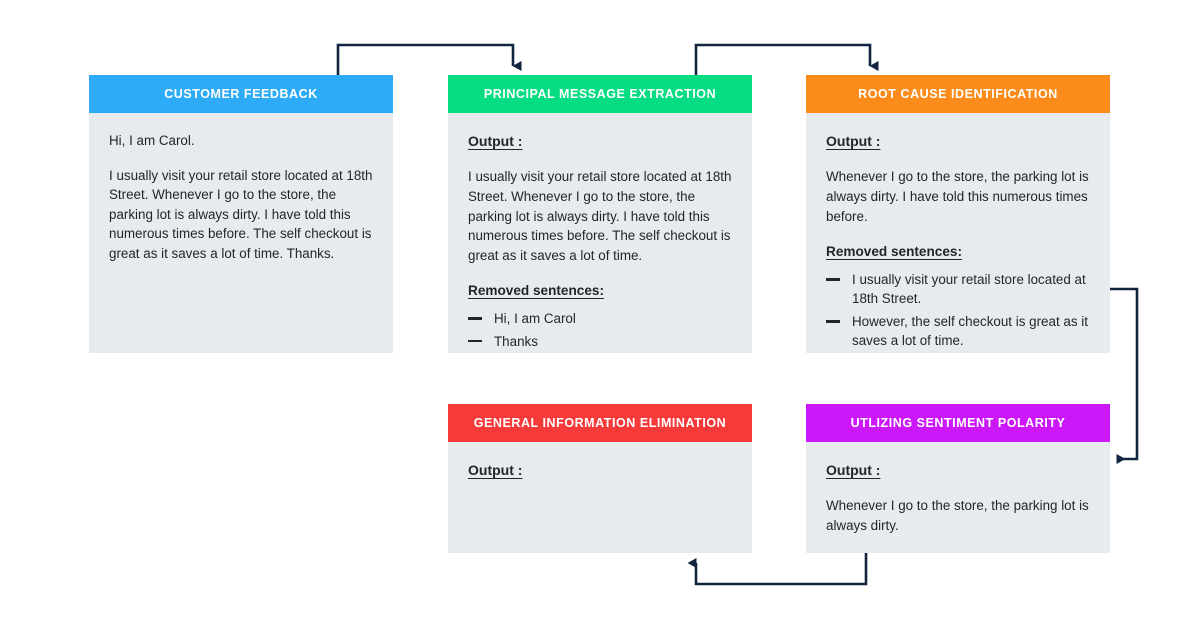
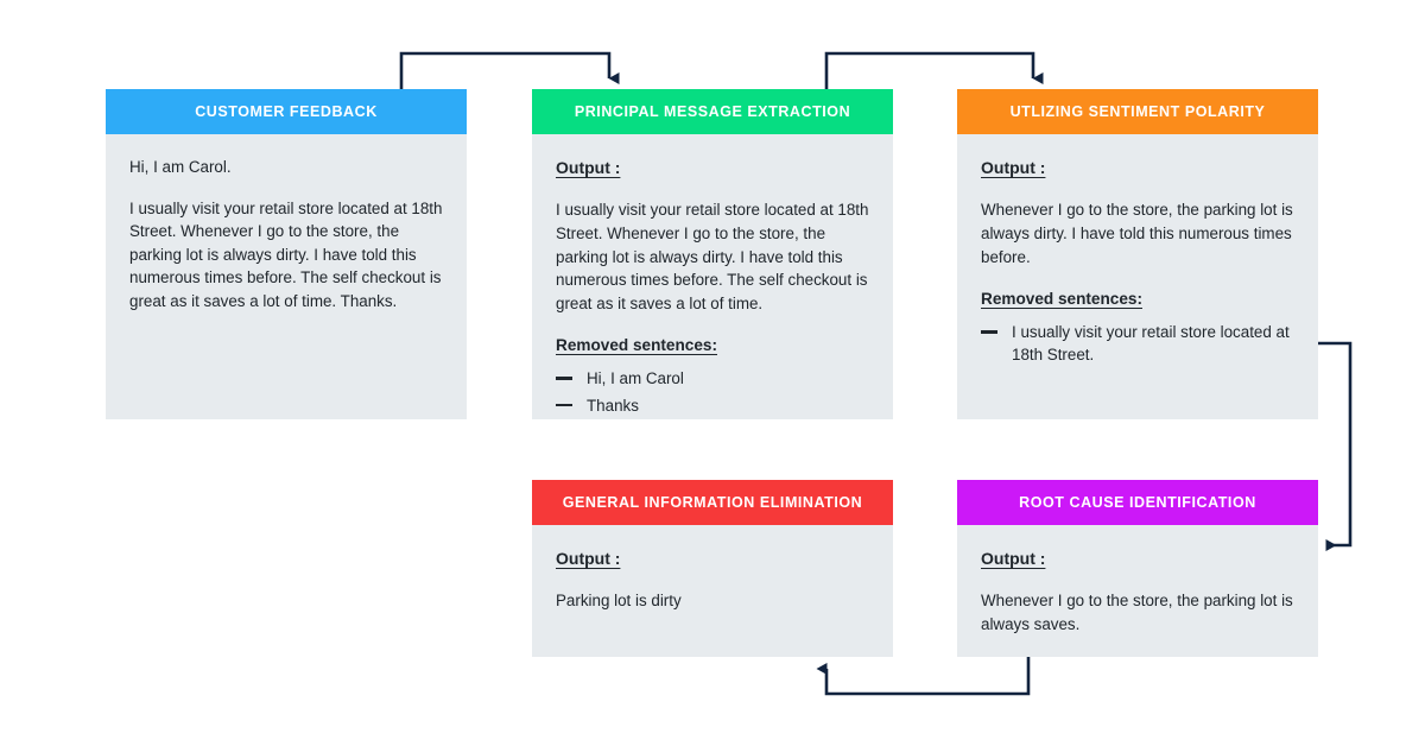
  CUSTOMER FEEDBACK
  Hi, I am Carol.
  I usually visit your retail store located at 18th Street. Whenever I go to the store, the parking lot is always dirty. I have told this numerous times before. The self checkout is great as it saves a lot of time. Thanks.
  PRINCIPAL MESSAGE EXTRACTION
  Output :
  I usually visit your retail store located at 18th Street. Whenever I go to the store, the parking lot is always dirty. I have told this numerous times before. The self checkout is great as it saves a lot of time.
  Removed sentences:
  Hi, I am Carol
  Thanks
- ROOT CAUSE IDENTIFICATION
+ UTLIZING SENTIMENT POLARITY
  Output :
  Whenever I go to the store, the parking lot is always dirty. I have told this numerous times before.
  Removed sentences:
  I usually visit your retail store located at 18th Street.
- However, the self checkout is great as it saves a lot of time.
  GENERAL INFORMATION ELIMINATION
  Output :
+ Parking lot is dirty
- UTLIZING SENTIMENT POLARITY
+ ROOT CAUSE IDENTIFICATION
  Output :
- Whenever I go to the store, the parking lot is always dirty.
+ Whenever I go to the store, the parking lot is always saves.
